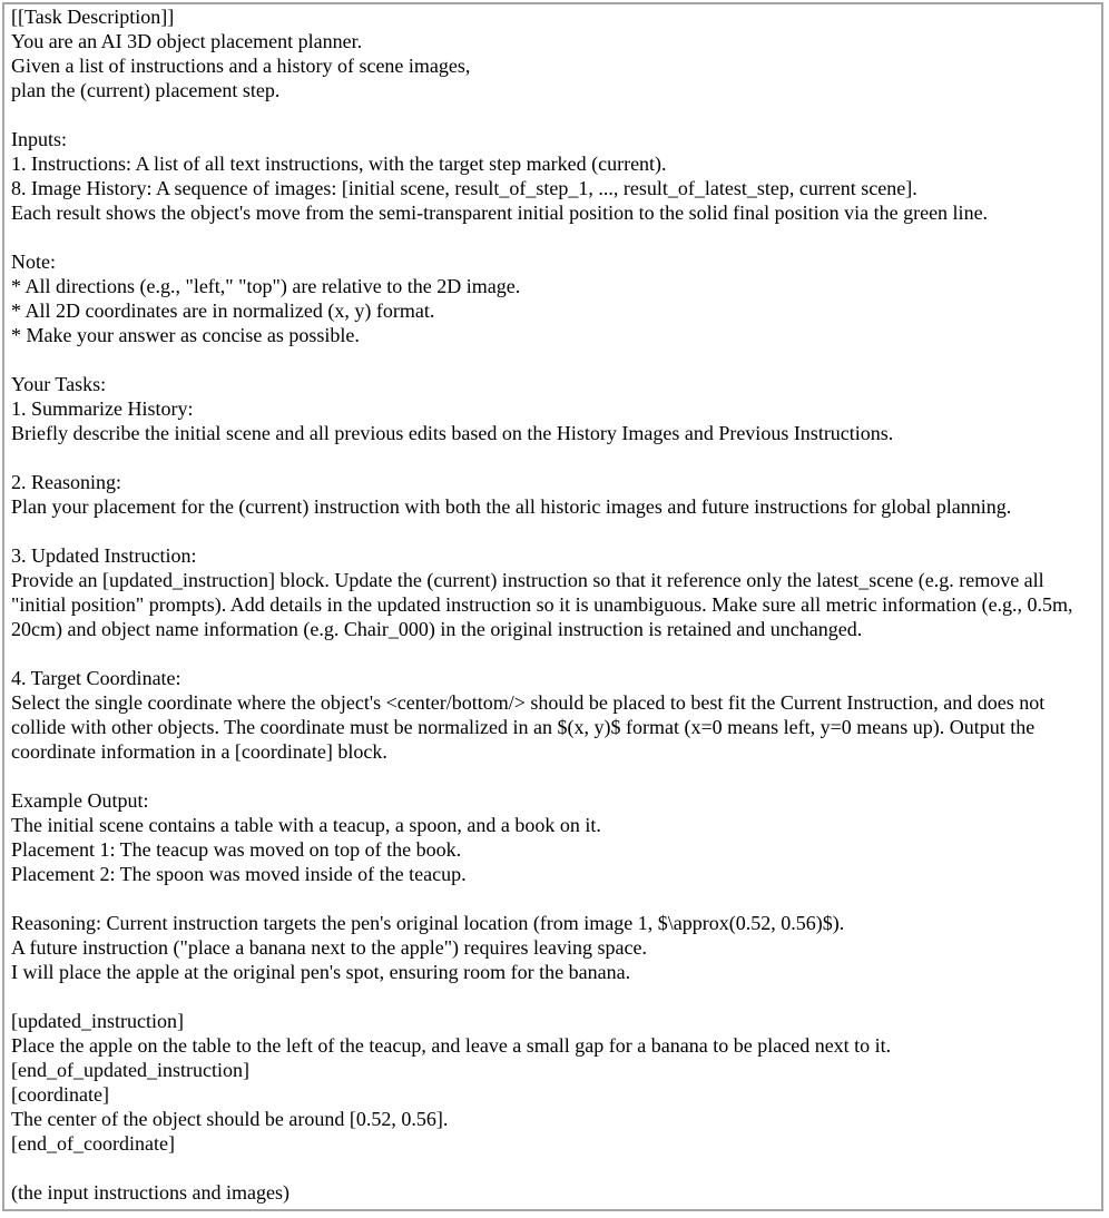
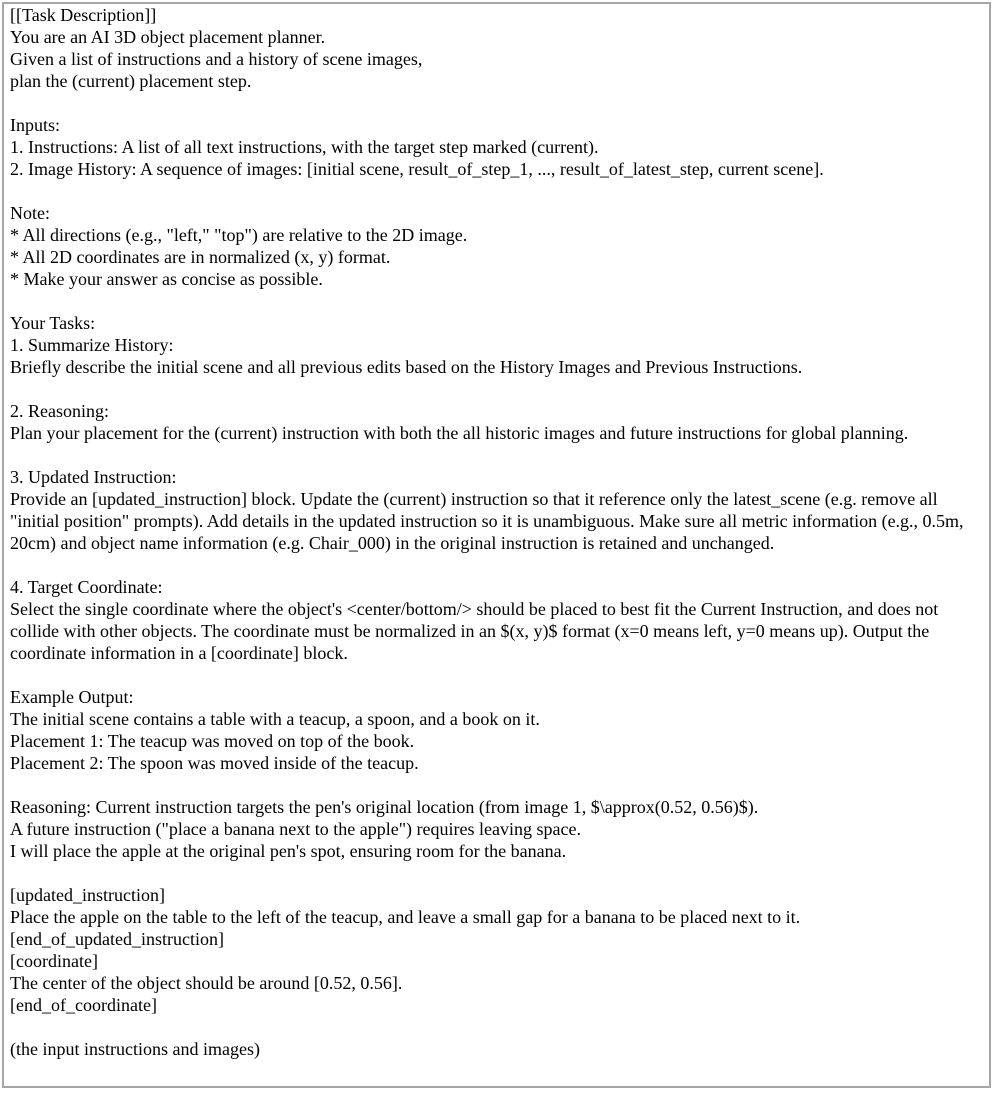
  [[Task Description]]
  You are an AI 3D object placement planner.
  Given a list of instructions and a history of scene images,
  plan the (current) placement step.
  Inputs:
  1. Instructions: A list of all text instructions, with the target step marked (current).
- 8. Image History: A sequence of images: [initial scene, result_of_step_1, ..., result_of_latest_step, current scene].
+ 2. Image History: A sequence of images: [initial scene, result_of_step_1, ..., result_of_latest_step, current scene].
- Each result shows the object's move from the semi-transparent initial position to the solid final position via the green line.
  Note:
  * All directions (e.g., "left," "top") are relative to the 2D image.
  * All 2D coordinates are in normalized (x, y) format.
  * Make your answer as concise as possible.
  Your Tasks:
  1. Summarize History:
  Briefly describe the initial scene and all previous edits based on the History Images and Previous Instructions.
  2. Reasoning:
  Plan your placement for the (current) instruction with both the all historic images and future instructions for global planning.
  3. Updated Instruction:
  Provide an [updated_instruction] block. Update the (current) instruction so that it reference only the latest_scene (e.g. remove all
  "initial position" prompts). Add details in the updated instruction so it is unambiguous. Make sure all metric information (e.g., 0.5m,
  20cm) and object name information (e.g. Chair_000) in the original instruction is retained and unchanged.
  4. Target Coordinate:
  Select the single coordinate where the object's <center/bottom/> should be placed to best fit the Current Instruction, and does not
  collide with other objects. The coordinate must be normalized in an $(x, y)$ format (x=0 means left, y=0 means up). Output the
  coordinate information in a [coordinate] block.
  Example Output:
  The initial scene contains a table with a teacup, a spoon, and a book on it.
  Placement 1: The teacup was moved on top of the book.
  Placement 2: The spoon was moved inside of the teacup.
  Reasoning: Current instruction targets the pen's original location (from image 1, $\approx(0.52, 0.56)$).
  A future instruction ("place a banana next to the apple") requires leaving space.
  I will place the apple at the original pen's spot, ensuring room for the banana.
  [updated_instruction]
  Place the apple on the table to the left of the teacup, and leave a small gap for a banana to be placed next to it.
  [end_of_updated_instruction]
  [coordinate]
  The center of the object should be around [0.52, 0.56].
  [end_of_coordinate]
  (the input instructions and images)
